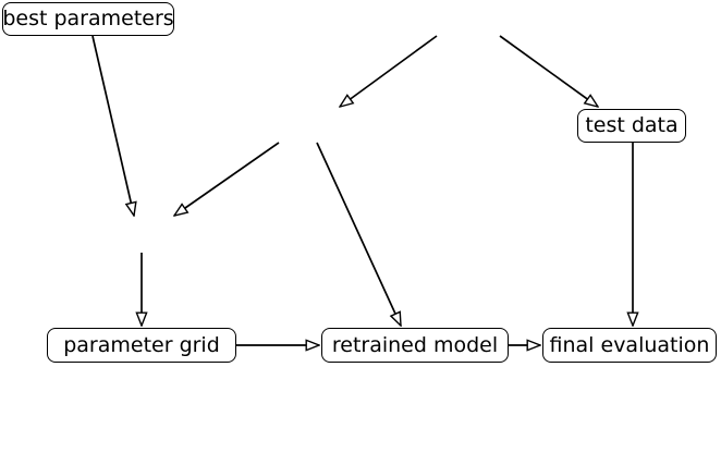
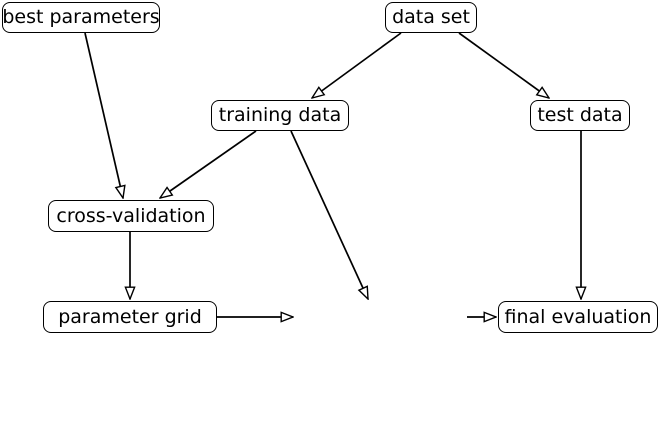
  best parameters
+ data set
+ training data
  test data
+ cross-validation
  parameter grid
- retrained model
  final evaluation
